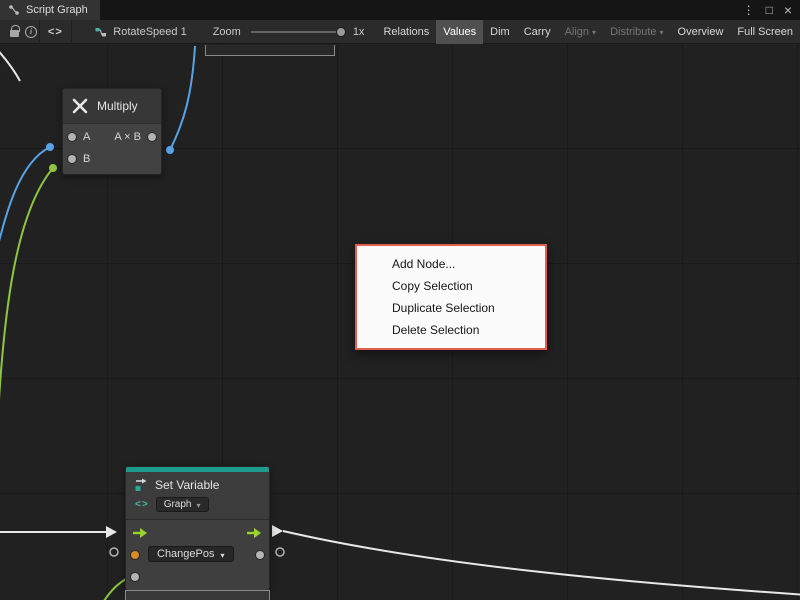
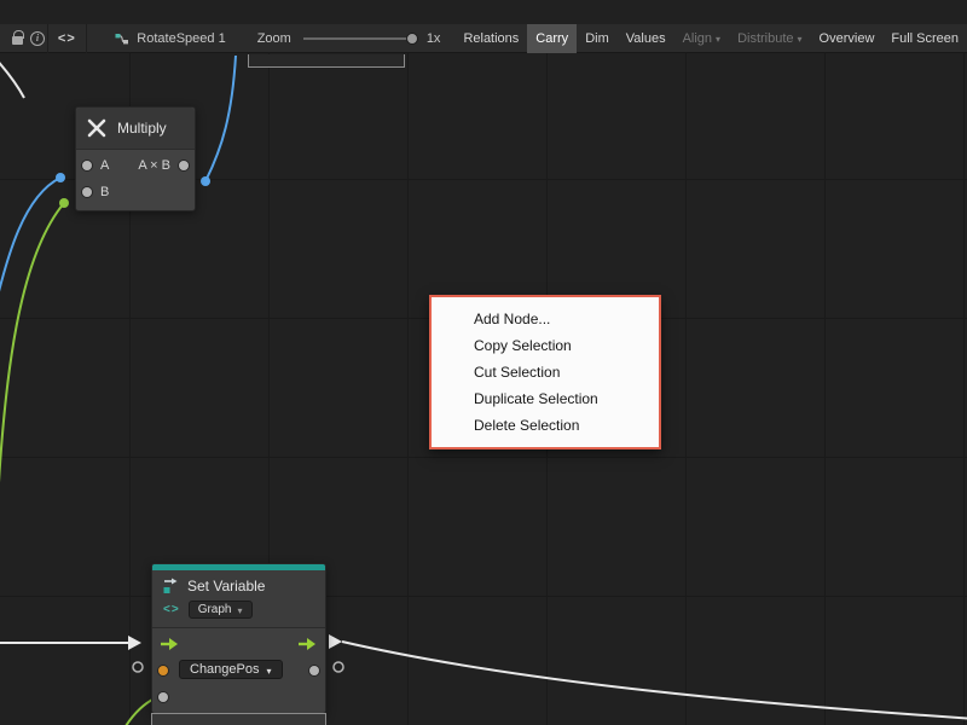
- Script Graph
- ⋮
- □
- ×
  i
  <>
  RotateSpeed 1
  Zoom
  1x
  Relations
- Values
+ Carry
  Dim
- Carry
+ Values
  Align
  ▾
  Distribute
  ▾
  Overview
  Full Screen
  Multiply
  A
  A × B
  B
  Set Variable
  <>
  Graph
  ▾
  ChangePos
  ▾
  Add Node...
  Copy Selection
+ Cut Selection
  Duplicate Selection
  Delete Selection
